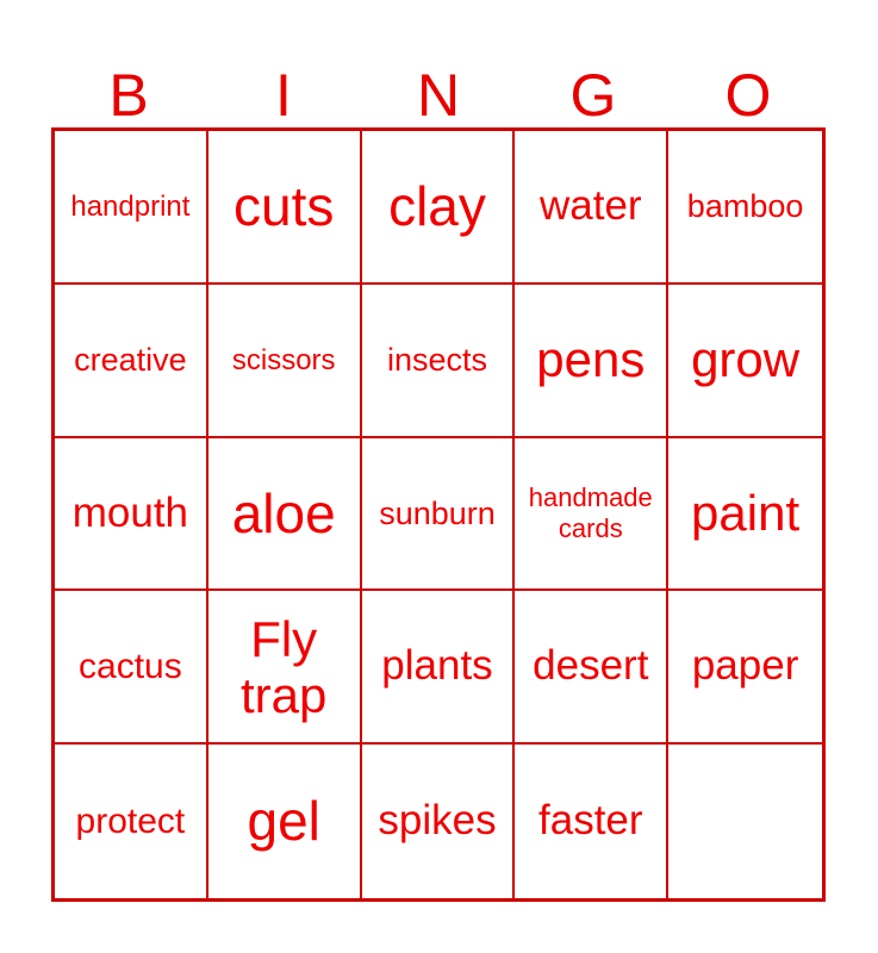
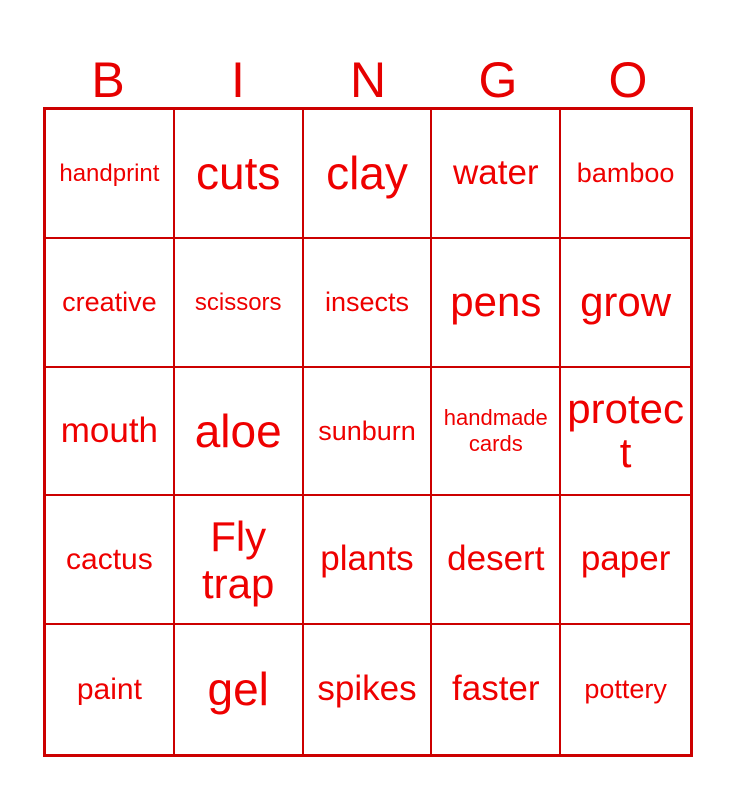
  B
  I
  N
  G
  O
  handprint
  cuts
  clay
  water
  bamboo
  creative
  scissors
  insects
  pens
  grow
  mouth
  aloe
  sunburn
  handmade cards
- paint
+ protect
  cactus
  Fly trap
  plants
  desert
  paper
- protect
+ paint
  gel
  spikes
  faster
+ pottery
